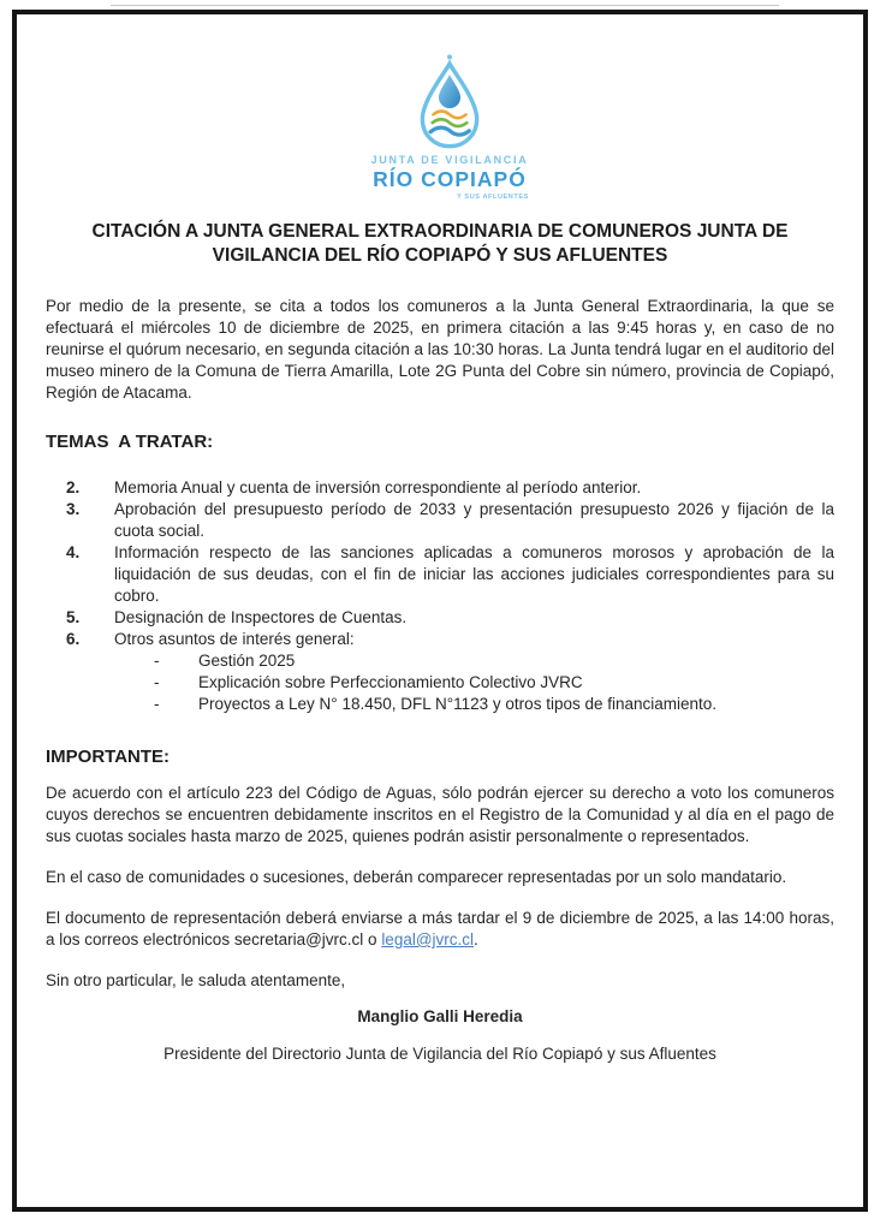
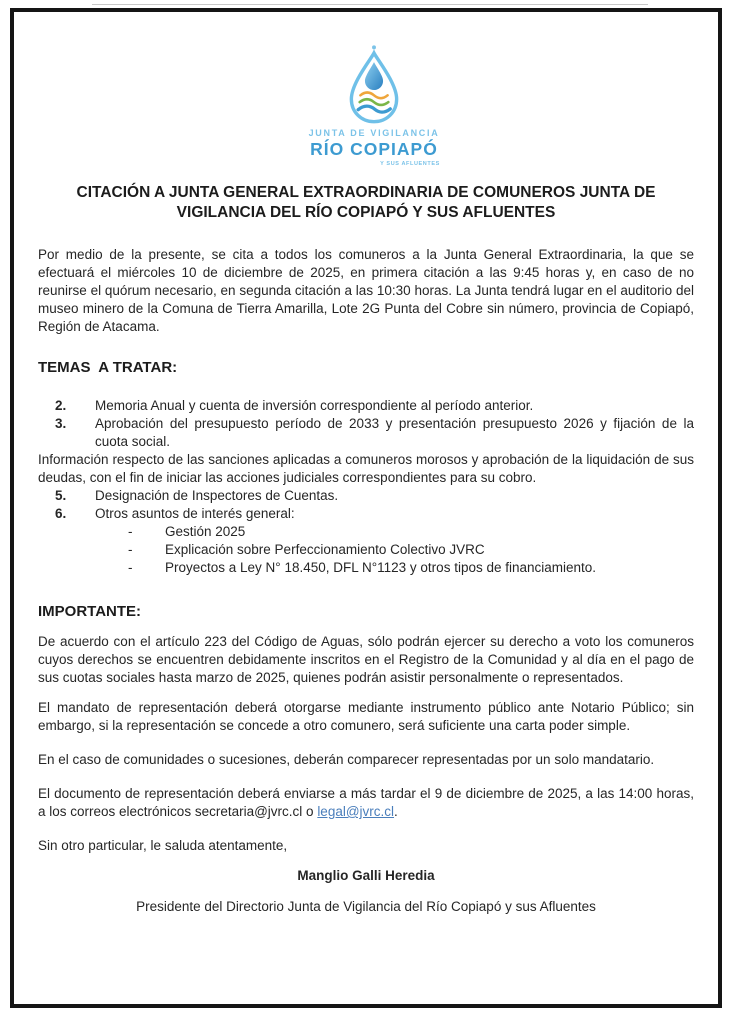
  JUNTA DE VIGILANCIA
  RÍO COPIAPÓ
  CITACIÓN A JUNTA GENERAL EXTRAORDINARIA DE COMUNEROS JUNTA DE VIGILANCIA DEL RÍO COPIAPÓ Y SUS AFLUENTES
  Por medio de la presente, se cita a todos los comuneros a la Junta General Extraordinaria, la que se efectuará el miércoles 10 de diciembre de 2025, en primera citación a las 9:45 horas y, en caso de no reunirse el quórum necesario, en segunda citación a las 10:30 horas. La Junta tendrá lugar en el auditorio del museo minero de la Comuna de Tierra Amarilla, Lote 2G Punta del Cobre sin número, provincia de Copiapó, Región de Atacama.
  TEMAS A TRATAR:
  2.
  Memoria Anual y cuenta de inversión correspondiente al período anterior.
  3.
  Aprobación del presupuesto período de 2033 y presentación presupuesto 2026 y fijación de la cuota social.
- 4.
  Información respecto de las sanciones aplicadas a comuneros morosos y aprobación de la liquidación de sus deudas, con el fin de iniciar las acciones judiciales correspondientes para su cobro.
  5.
  Designación de Inspectores de Cuentas.
  6.
  Otros asuntos de interés general:
  -
  Gestión 2025
  -
  Explicación sobre Perfeccionamiento Colectivo JVRC
  -
  Proyectos a Ley N° 18.450, DFL N°1123 y otros tipos de financiamiento.
  IMPORTANTE:
  De acuerdo con el artículo 223 del Código de Aguas, sólo podrán ejercer su derecho a voto los comuneros cuyos derechos se encuentren debidamente inscritos en el Registro de la Comunidad y al día en el pago de sus cuotas sociales hasta marzo de 2025, quienes podrán asistir personalmente o representados.
+ El mandato de representación deberá otorgarse mediante instrumento público ante Notario Público; sin embargo, si la representación se concede a otro comunero, será suficiente una carta poder simple.
  En el caso de comunidades o sucesiones, deberán comparecer representadas por un solo mandatario.
  El documento de representación deberá enviarse a más tardar el 9 de diciembre de 2025, a las 14:00 horas, a los correos electrónicos secretaria@jvrc.cl o legal@jvrc.cl.
  Sin otro particular, le saluda atentamente,
  Manglio Galli Heredia
  Presidente del Directorio Junta de Vigilancia del Río Copiapó y sus Afluentes
